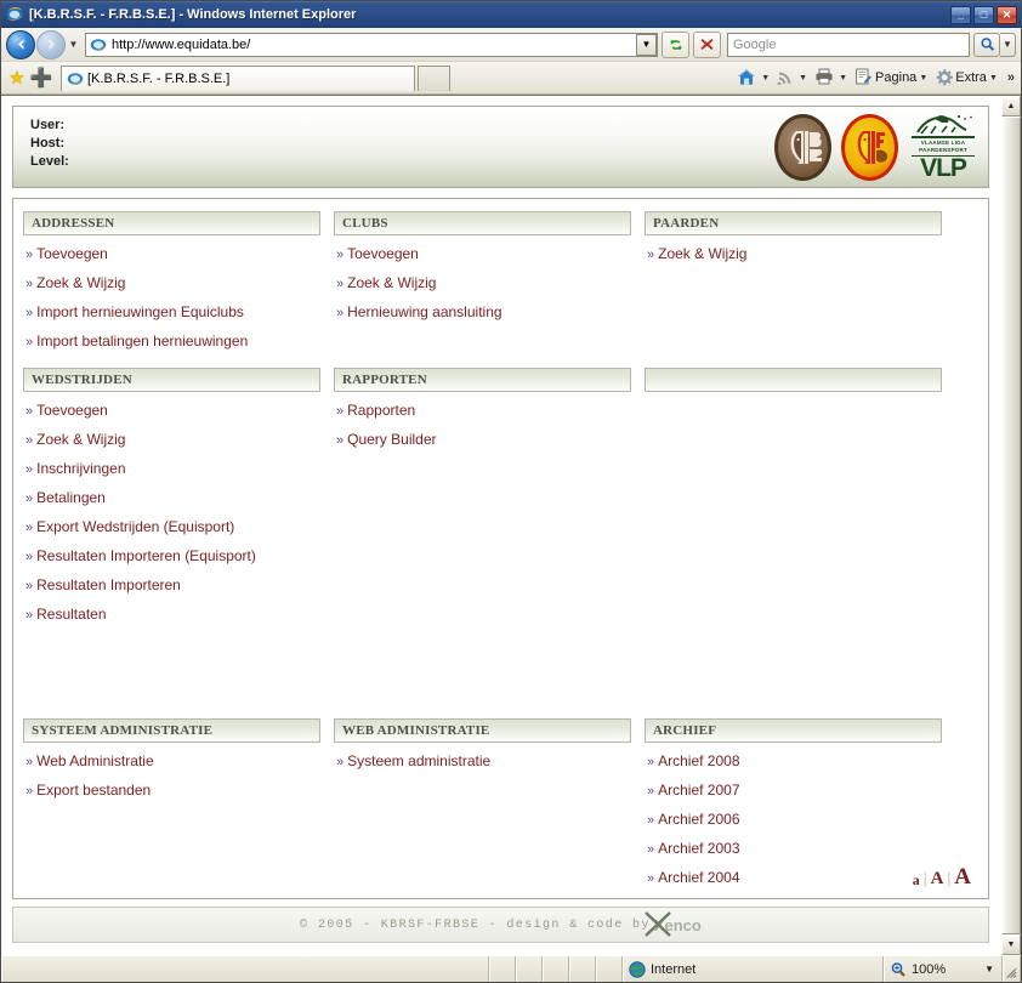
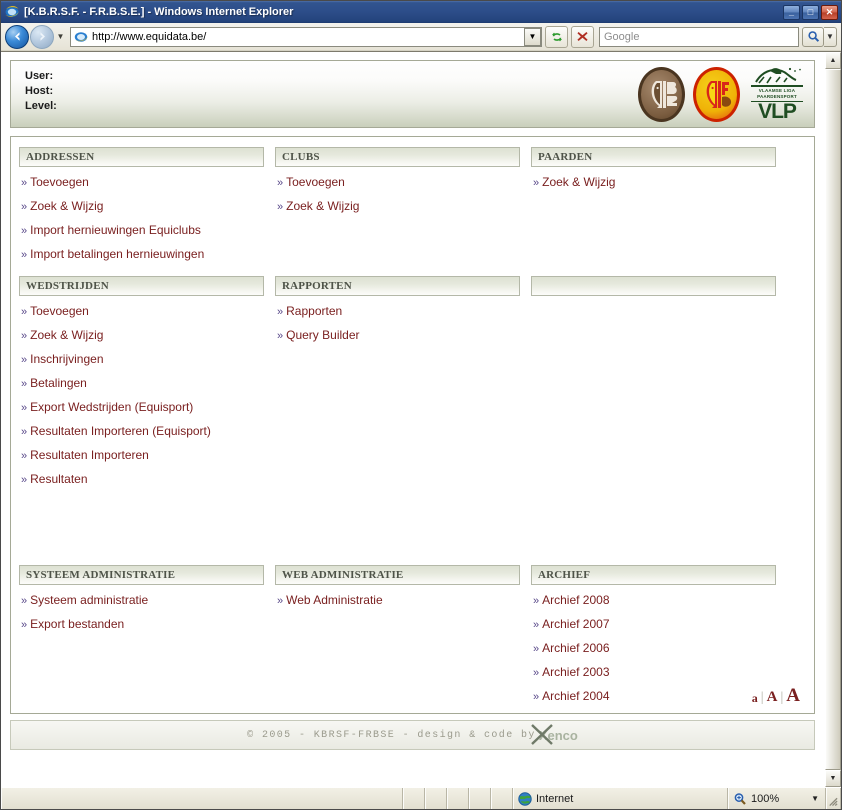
  [K.B.R.S.F. - F.R.B.S.E.] - Windows Internet Explorer
  _
  □
  ✕
  ▼
  http://www.equidata.be/
  ▼
  Google
  ▼
- ★
- ➕
- [K.B.R.S.F. - F.R.B.S.E.]
- Pagina
- Extra
- »
  User:
  Host:
  Level:
  VLP
  ADDRESSEN
  » Toevoegen
  » Zoek & Wijzig
  » Import hernieuwingen Equiclubs
  » Import betalingen hernieuwingen
  CLUBS
  » Toevoegen
  » Zoek & Wijzig
- » Hernieuwing aansluiting
  PAARDEN
  » Zoek & Wijzig
  WEDSTRIJDEN
  » Toevoegen
  » Zoek & Wijzig
  » Inschrijvingen
  » Betalingen
  » Export Wedstrijden (Equisport)
  » Resultaten Importeren (Equisport)
  » Resultaten Importeren
  » Resultaten
  RAPPORTEN
  » Rapporten
  » Query Builder
  SYSTEEM ADMINISTRATIE
- » Web Administratie
+ » Systeem administratie
  » Export bestanden
  WEB ADMINISTRATIE
- » Systeem administratie
+ » Web Administratie
  ARCHIEF
  » Archief 2008
  » Archief 2007
  » Archief 2006
  » Archief 2003
  » Archief 2004
  a
  |
  A
  |
  A
  © 2005 - KBRSF-FRBSE - design & code by
  enco
  Internet
  100%
  ▼
